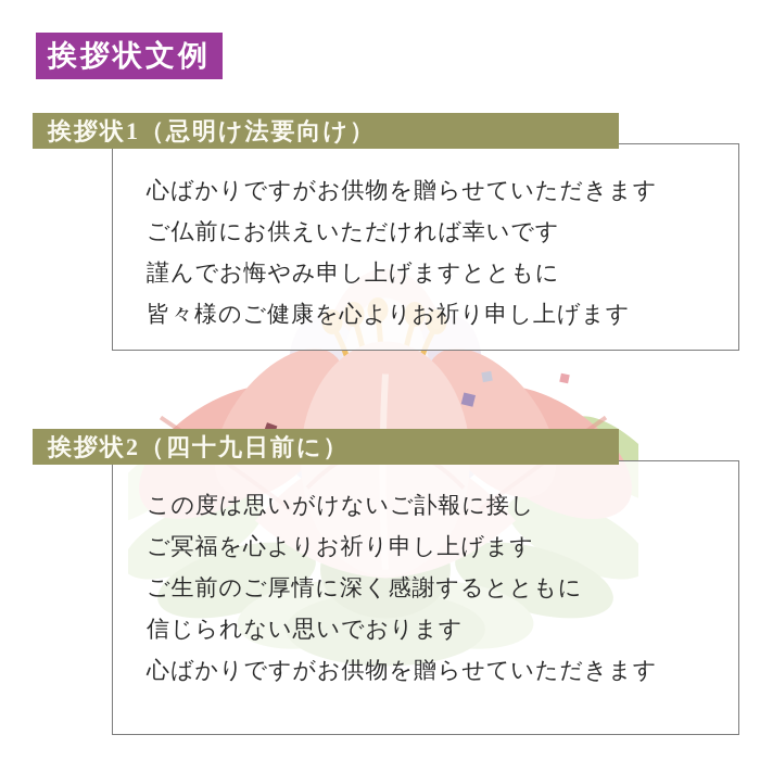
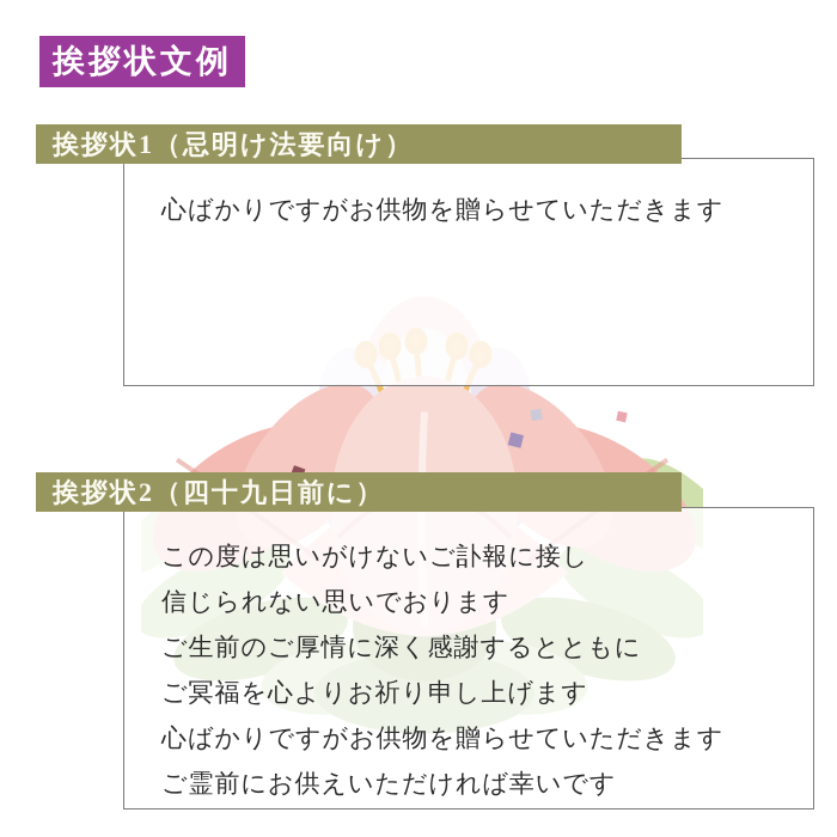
  挨拶状文例
  挨拶状1（忌明け法要向け）
  心ばかりですがお供物を贈らせていただきます
- ご仏前にお供えいただければ幸いです
- 謹んでお悔やみ申し上げますとともに
- 皆々様のご健康を心よりお祈り申し上げます
  挨拶状2（四十九日前に）
  この度は思いがけないご訃報に接し
- ご冥福を心よりお祈り申し上げます
+ 信じられない思いでおります
  ご生前のご厚情に深く感謝するとともに
- 信じられない思いでおります
+ ご冥福を心よりお祈り申し上げます
  心ばかりですがお供物を贈らせていただきます
+ ご霊前にお供えいただければ幸いです
